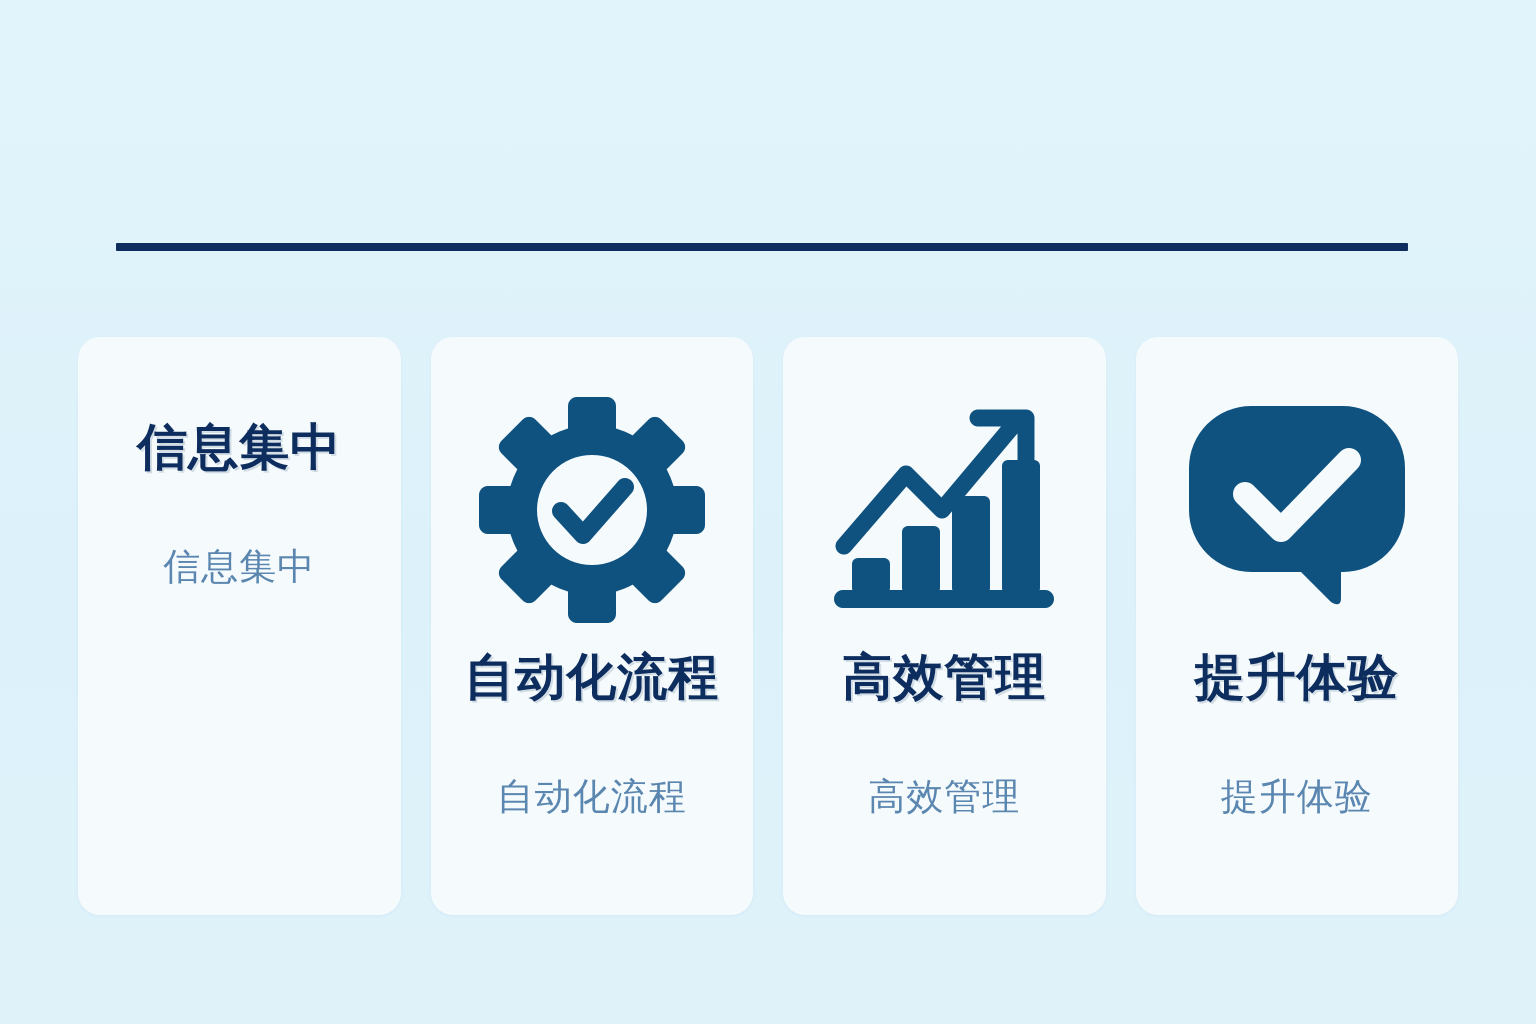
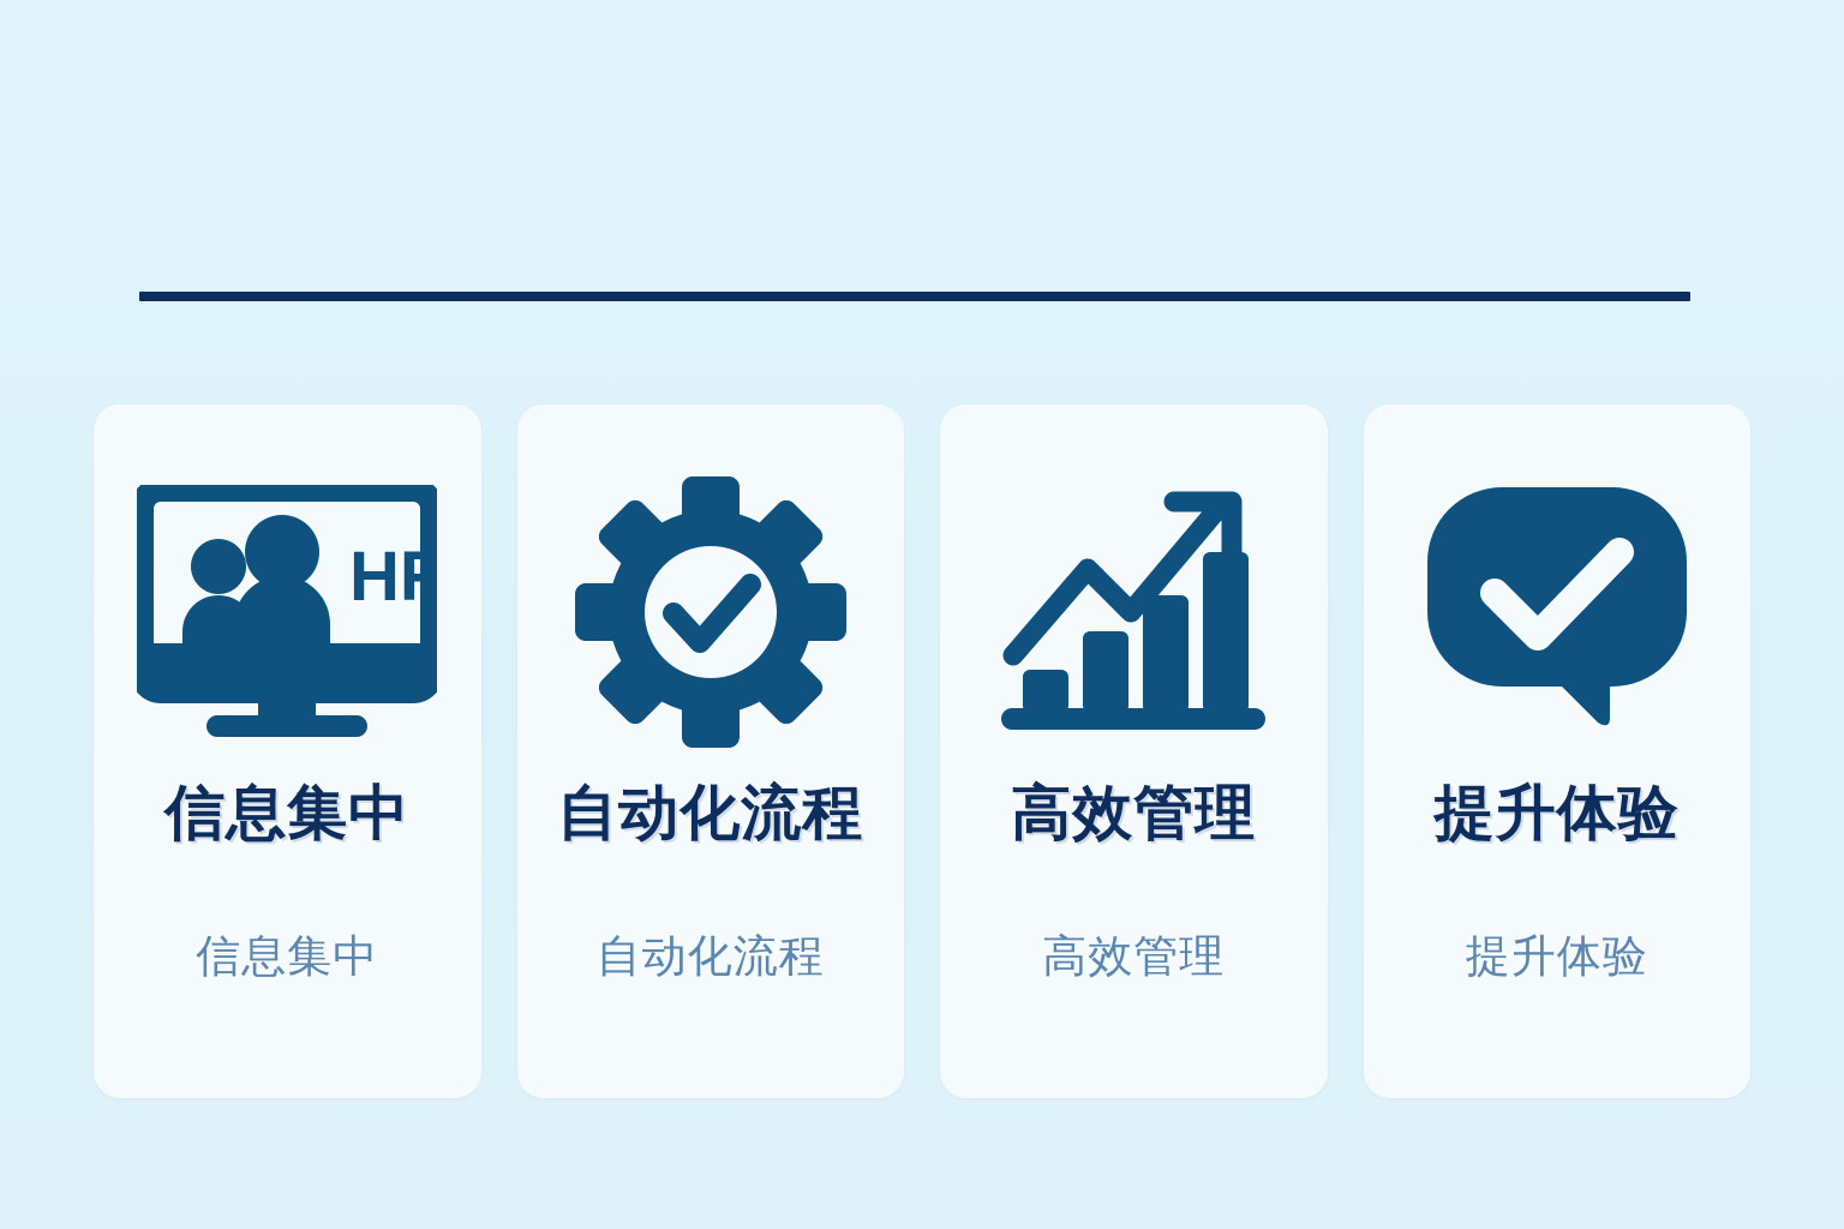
+ HR
  信息集中
  信息集中
  自动化流程
  自动化流程
  高效管理
  高效管理
  提升体验
  提升体验
